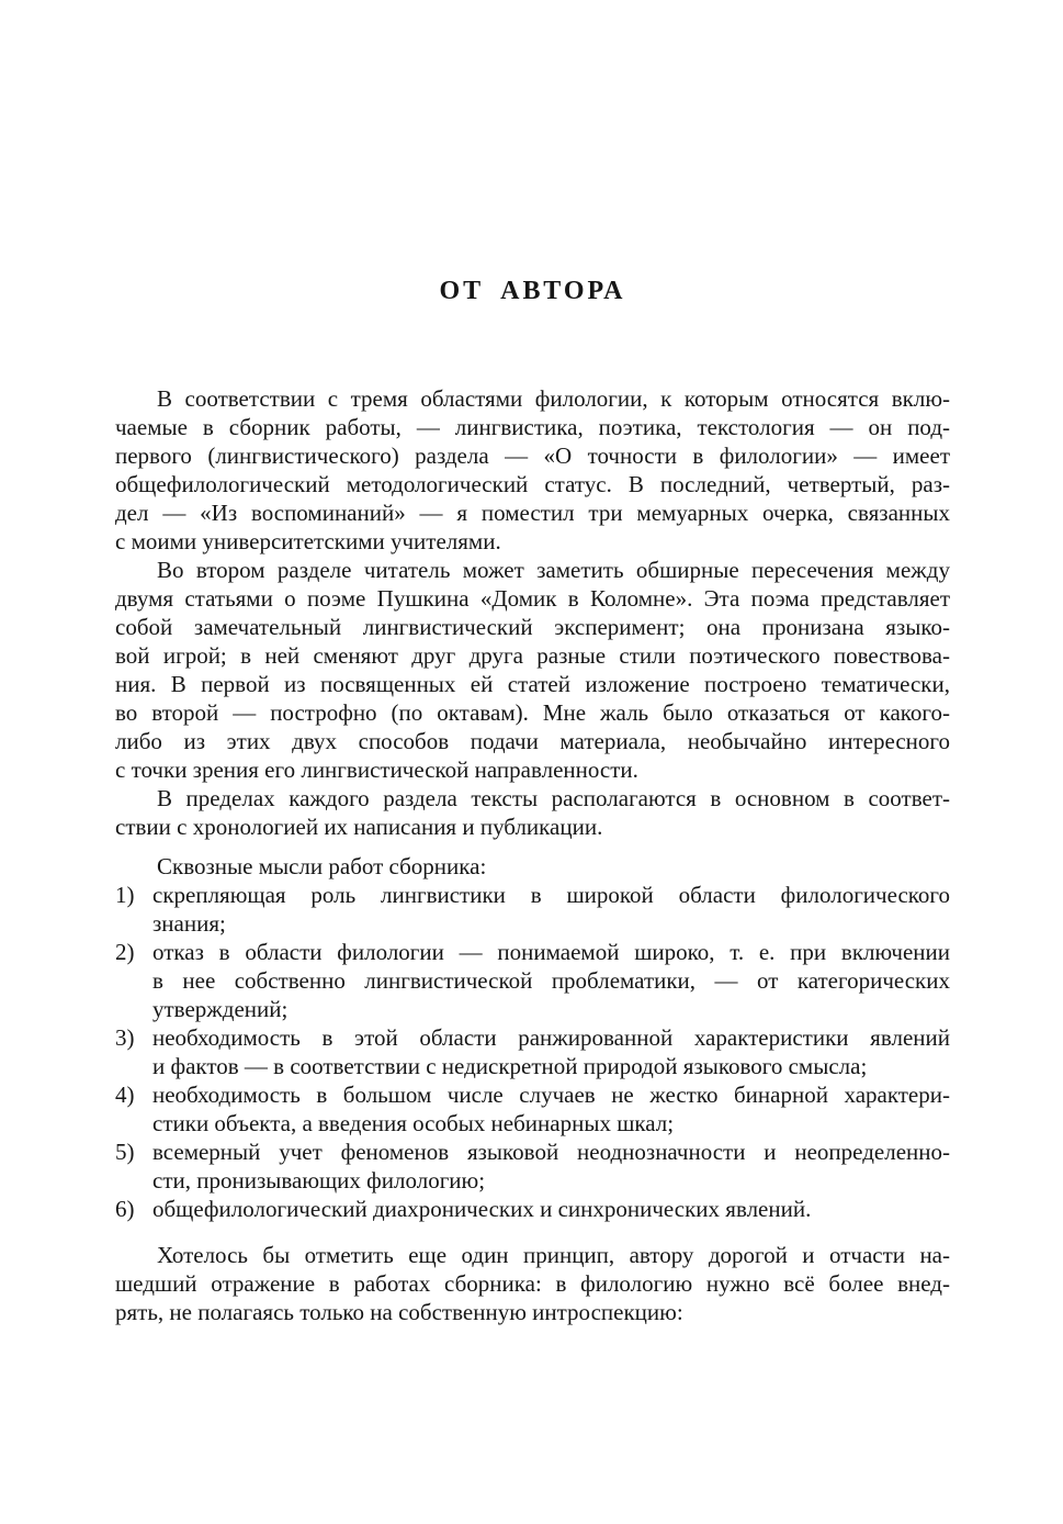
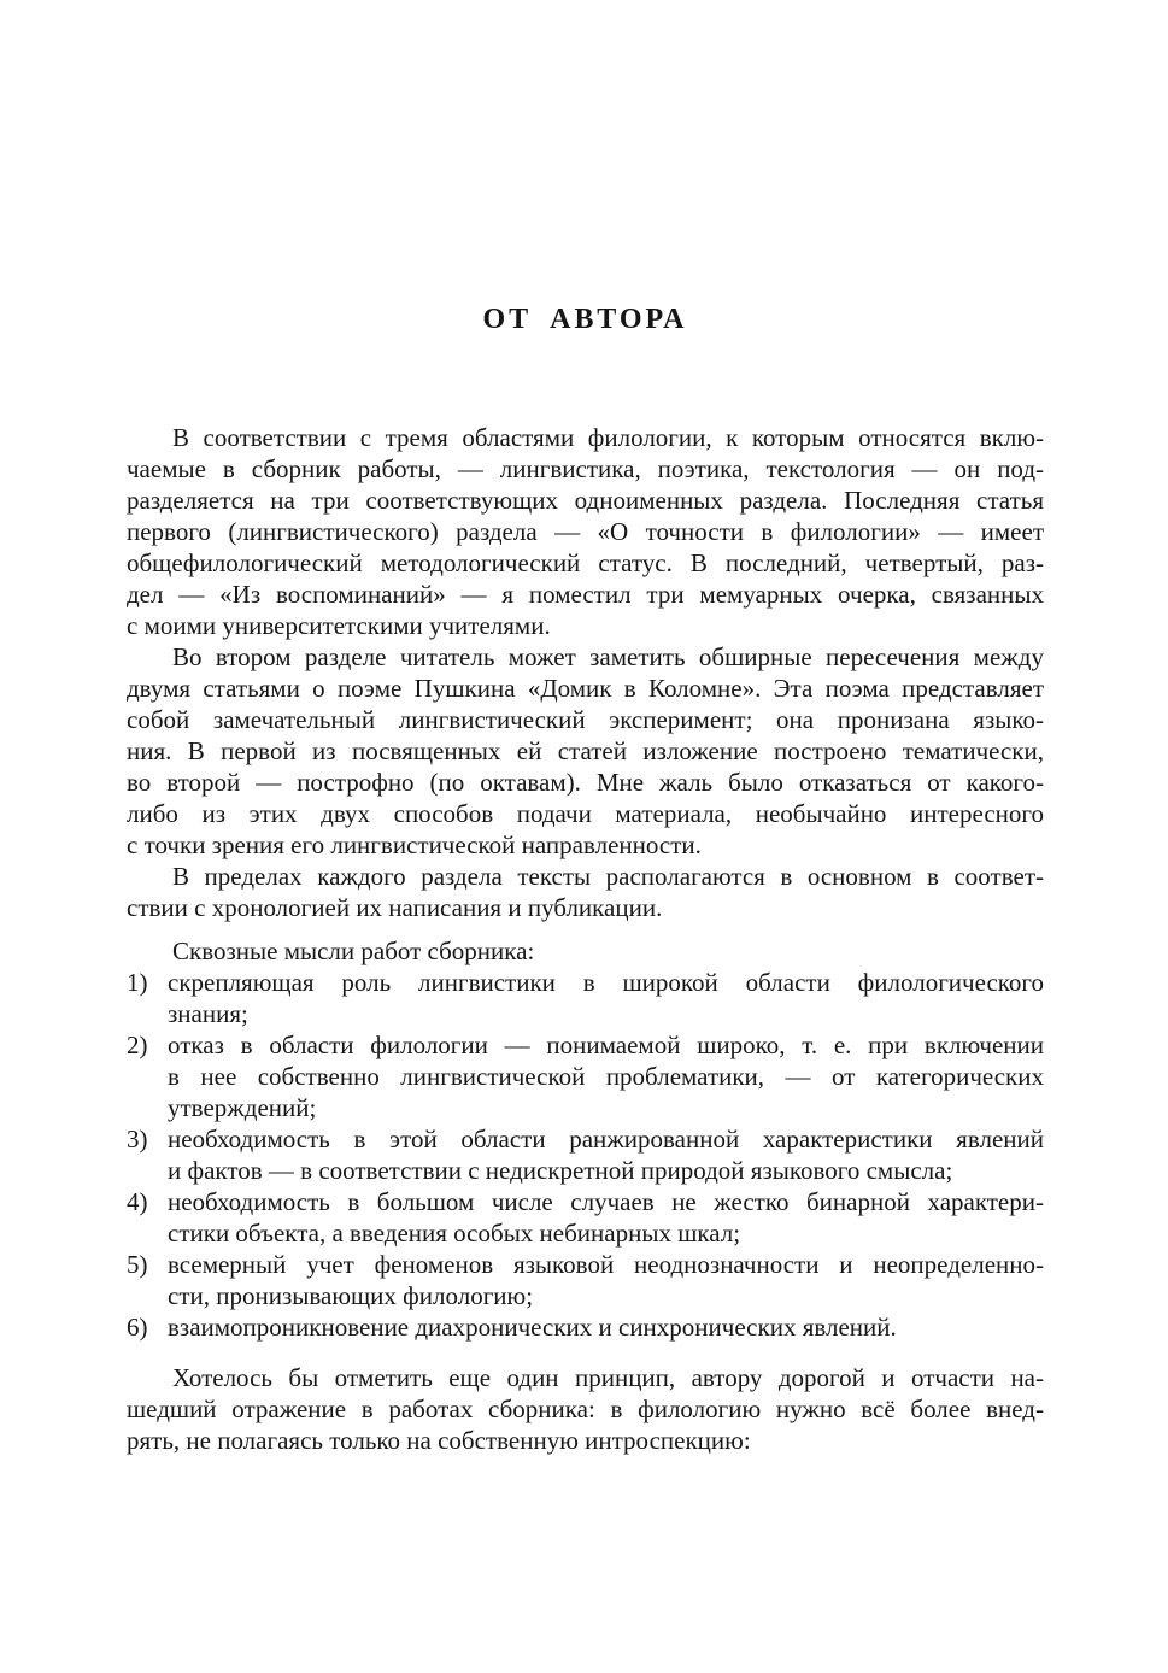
  ОТ АВТОРА
  В соответствии с тремя областями филологии, к которым относятся вклю-
  чаемые в сборник работы, — лингвистика, поэтика, текстология — он под-
+ разделяется на три соответствующих одноименных раздела. Последняя статья
  первого (лингвистического) раздела — «О точности в филологии» — имеет
  общефилологический методологический статус. В последний, четвертый, раз-
  дел — «Из воспоминаний» — я поместил три мемуарных очерка, связанных
  с моими университетскими учителями.
  Во втором разделе читатель может заметить обширные пересечения между
  двумя статьями о поэме Пушкина «Домик в Коломне». Эта поэма представляет
  собой замечательный лингвистический эксперимент; она пронизана языко-
- вой игрой; в ней сменяют друг друга разные стили поэтического повествова-
  ния. В первой из посвященных ей статей изложение построено тематически,
  во второй — построфно (по октавам). Мне жаль было отказаться от какого-
  либо из этих двух способов подачи материала, необычайно интересного
  с точки зрения его лингвистической направленности.
  В пределах каждого раздела тексты располагаются в основном в соответ-
  ствии с хронологией их написания и публикации.
  Сквозные мысли работ сборника:
  1)
  скрепляющая роль лингвистики в широкой области филологического
  знания;
  2)
  отказ в области филологии — понимаемой широко, т. е. при включении
  в нее собственно лингвистической проблематики, — от категорических
  утверждений;
  3)
  необходимость в этой области ранжированной характеристики явлений
  и фактов — в соответствии с недискретной природой языкового смысла;
  4)
  необходимость в большом числе случаев не жестко бинарной характери-
  стики объекта, а введения особых небинарных шкал;
  5)
  всемерный учет феноменов языковой неоднозначности и неопределенно-
  сти, пронизывающих филологию;
  6)
- общефилологический диахронических и синхронических явлений.
+ взаимопроникновение диахронических и синхронических явлений.
  Хотелось бы отметить еще один принцип, автору дорогой и отчасти на-
  шедший отражение в работах сборника: в филологию нужно всё более внед-
  рять, не полагаясь только на собственную интроспекцию:
